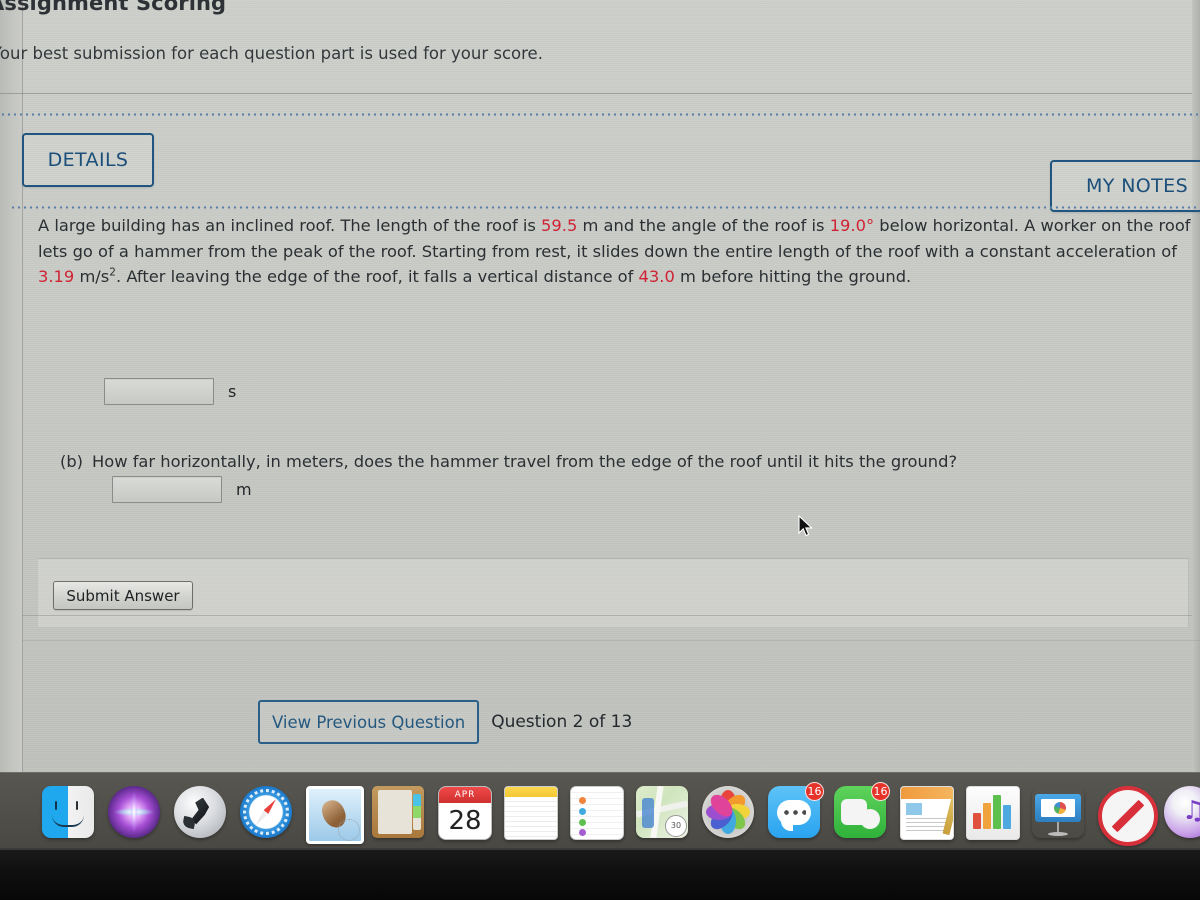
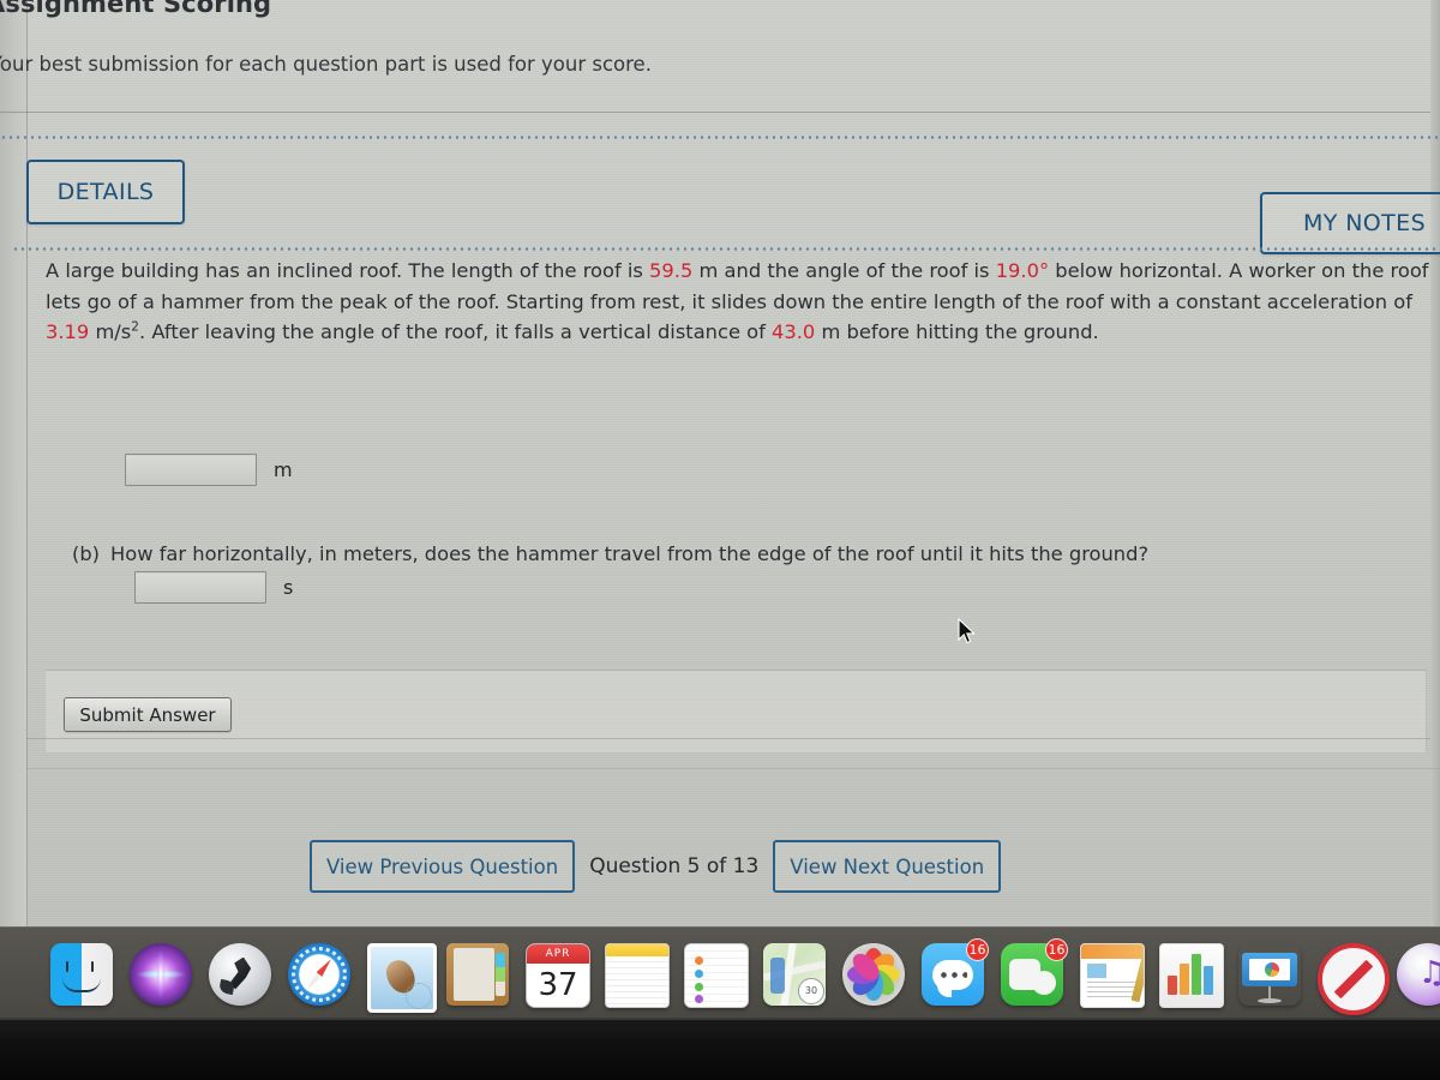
  ssignment Scoring
  our best submission for each question part is used for your score.
  DETAILS
  MY NOTES
- A large building has an inclined roof. The length of the roof is 59.5 m and the angle of the roof is 19.0° below horizontal. A worker on the roof lets go of a hammer from the peak of the roof. Starting from rest, it slides down the entire length of the roof with a constant acceleration of 3.19 m/s2. After leaving the edge of the roof, it falls a vertical distance of 43.0 m before hitting the ground.
+ A large building has an inclined roof. The length of the roof is 59.5 m and the angle of the roof is 19.0° below horizontal. A worker on the roof lets go of a hammer from the peak of the roof. Starting from rest, it slides down the entire length of the roof with a constant acceleration of 3.19 m/s2. After leaving the angle of the roof, it falls a vertical distance of 43.0 m before hitting the ground.
- s
+ m
  (b) How far horizontally, in meters, does the hammer travel from the edge of the roof until it hits the ground?
- m
+ s
  Submit Answer
  View Previous Question
- Question 2 of 13
+ Question 5 of 13
+ View Next Question
  APR
- 28
+ 37
  30
  16
  16
  ♫
